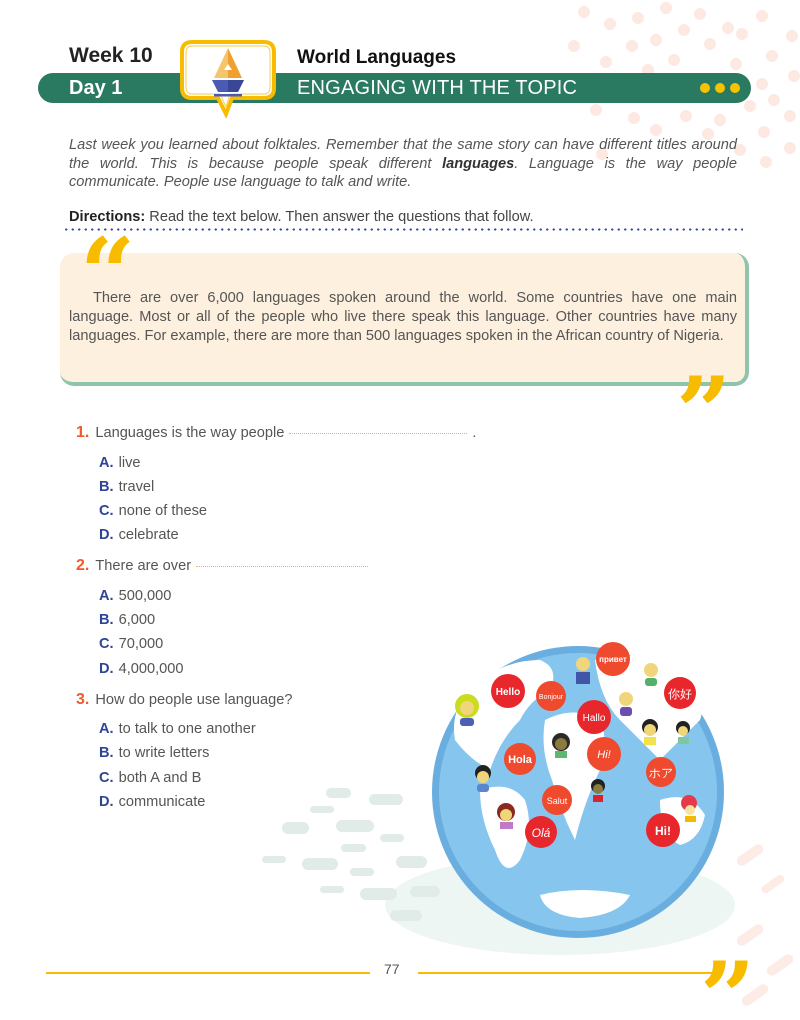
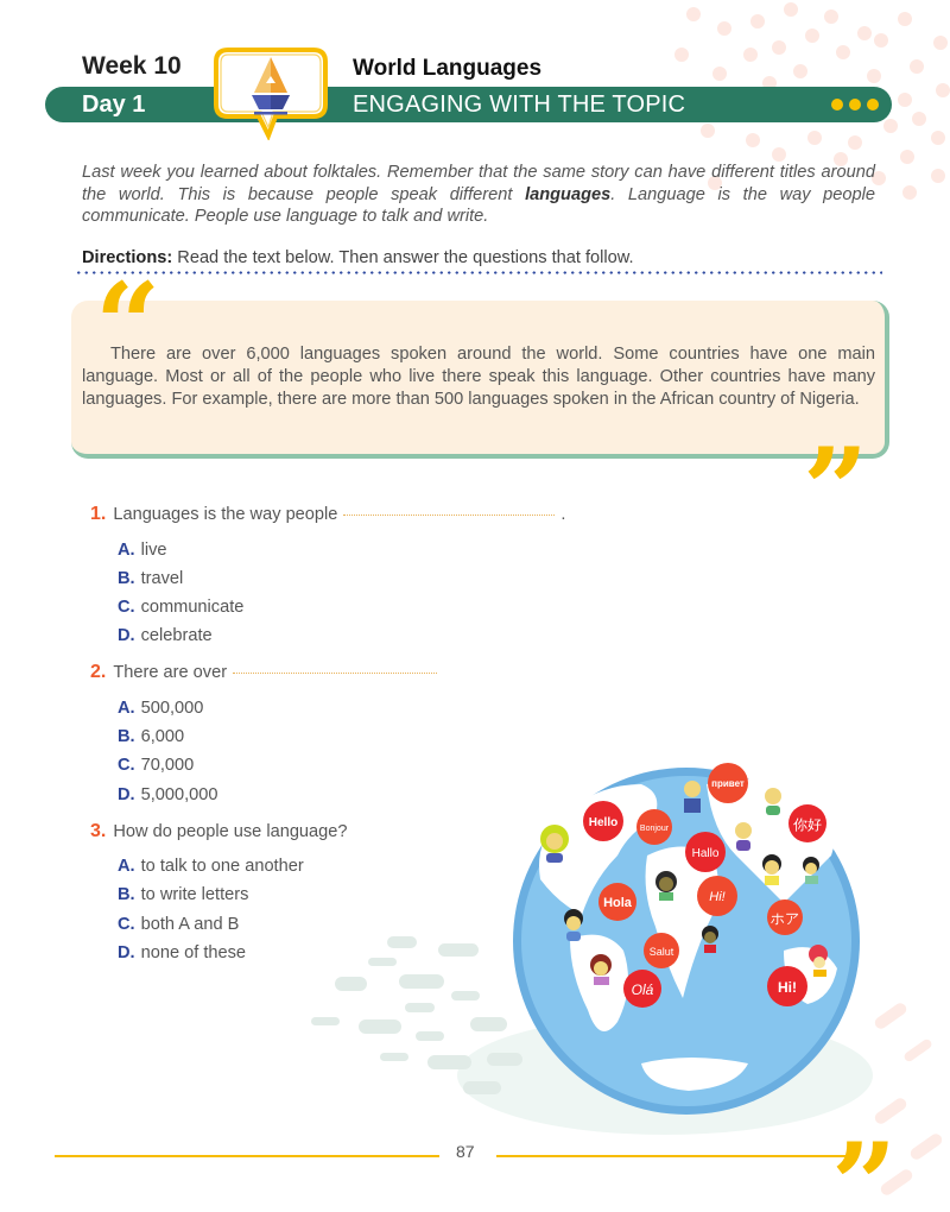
  Week 10
  Day 1
  World Languages
  ENGAGING WITH THE TOPIC
  Last week you learned about folktales. Remember that the same story can have different titles around the world. This is because people speak different languages. Language is the way people communicate. People use language to talk and write.
  Directions: Read the text below. Then answer the questions that follow.
  “
  There are over 6,000 languages spoken around the world. Some countries have one main language. Most or all of the people who live there speak this language. Other countries have many languages. For example, there are more than 500 languages spoken in the African country of Nigeria.
  ”
  1.
  Languages is the way people
  .
  A. live
  B. travel
- C. none of these
+ C. communicate
  D. celebrate
  2.
  There are over
  A. 500,000
  B. 6,000
  C. 70,000
- D. 4,000,000
+ D. 5,000,000
  3.
  How do people use language?
  A. to talk to one another
  B. to write letters
  C. both A and B
- D. communicate
+ D. none of these
  Hello
  привет
  你好
  Hallo
  Hi!
  Hola
  ホア
  Salut
  Olá
  Hi!
- 77
+ 87
  ”
